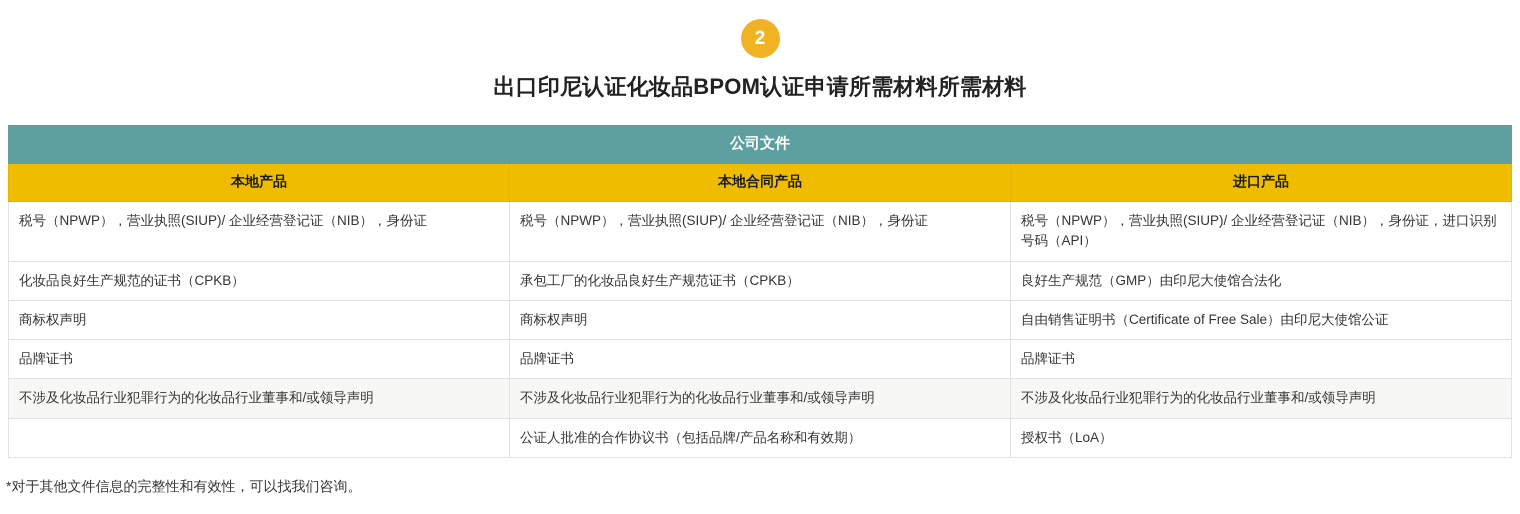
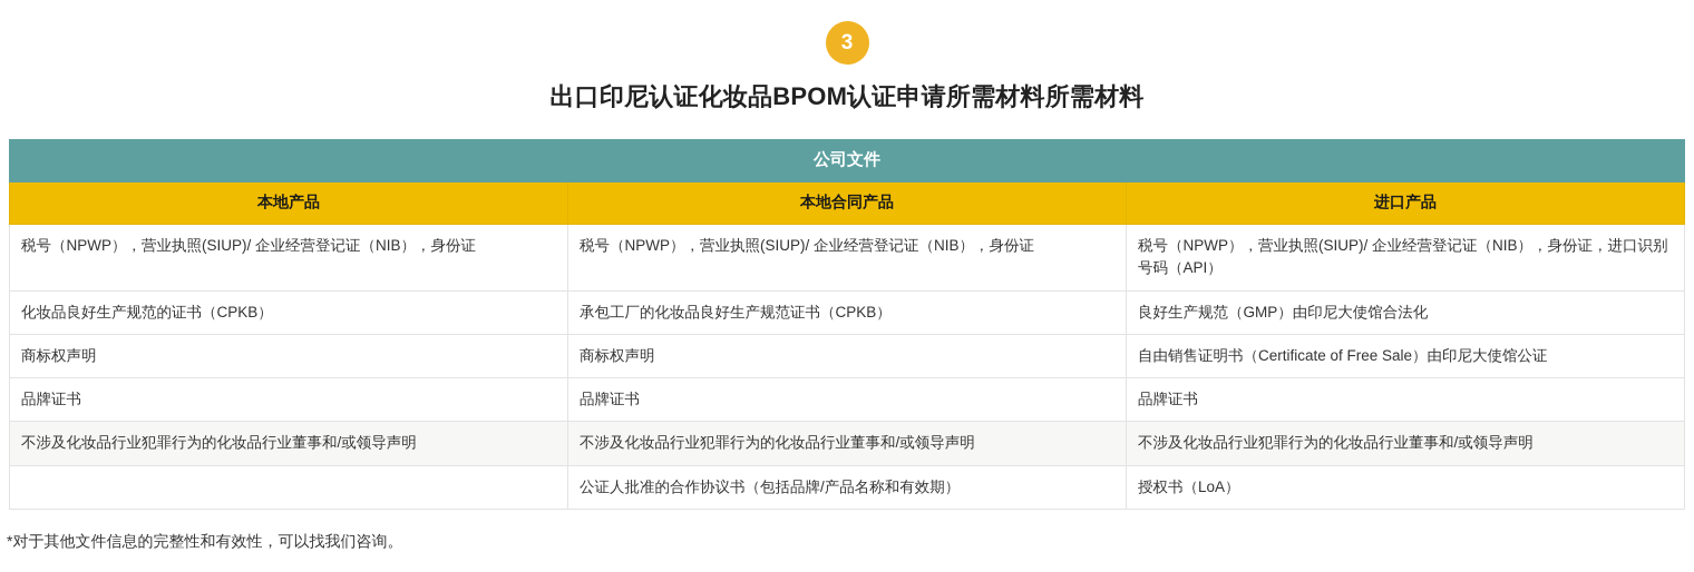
- 2
+ 3
  出口印尼认证化妆品BPOM认证申请所需材料所需材料
  公司文件
  本地产品	本地合同产品	进口产品
  税号（NPWP），营业执照(SIUP)/ 企业经营登记证（NIB），身份证	税号（NPWP），营业执照(SIUP)/ 企业经营登记证（NIB），身份证	税号（NPWP），营业执照(SIUP)/ 企业经营登记证（NIB），身份证，进口识别号码（API）
  化妆品良好生产规范的证书（CPKB）	承包工厂的化妆品良好生产规范证书（CPKB）	良好生产规范（GMP）由印尼大使馆合法化
  商标权声明	商标权声明	自由销售证明书（Certificate of Free Sale）由印尼大使馆公证
  品牌证书	品牌证书	品牌证书
  不涉及化妆品行业犯罪行为的化妆品行业董事和/或领导声明	不涉及化妆品行业犯罪行为的化妆品行业董事和/或领导声明	不涉及化妆品行业犯罪行为的化妆品行业董事和/或领导声明
  	公证人批准的合作协议书（包括品牌/产品名称和有效期）	授权书（LoA）
  *对于其他文件信息的完整性和有效性，可以找我们咨询。
